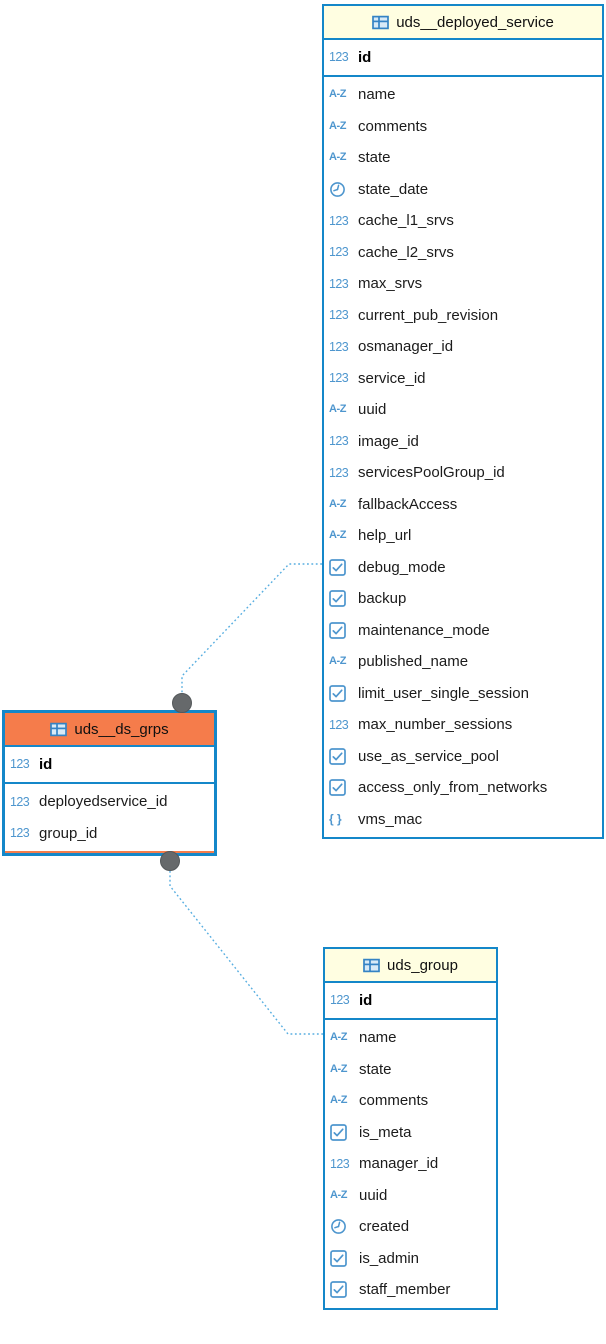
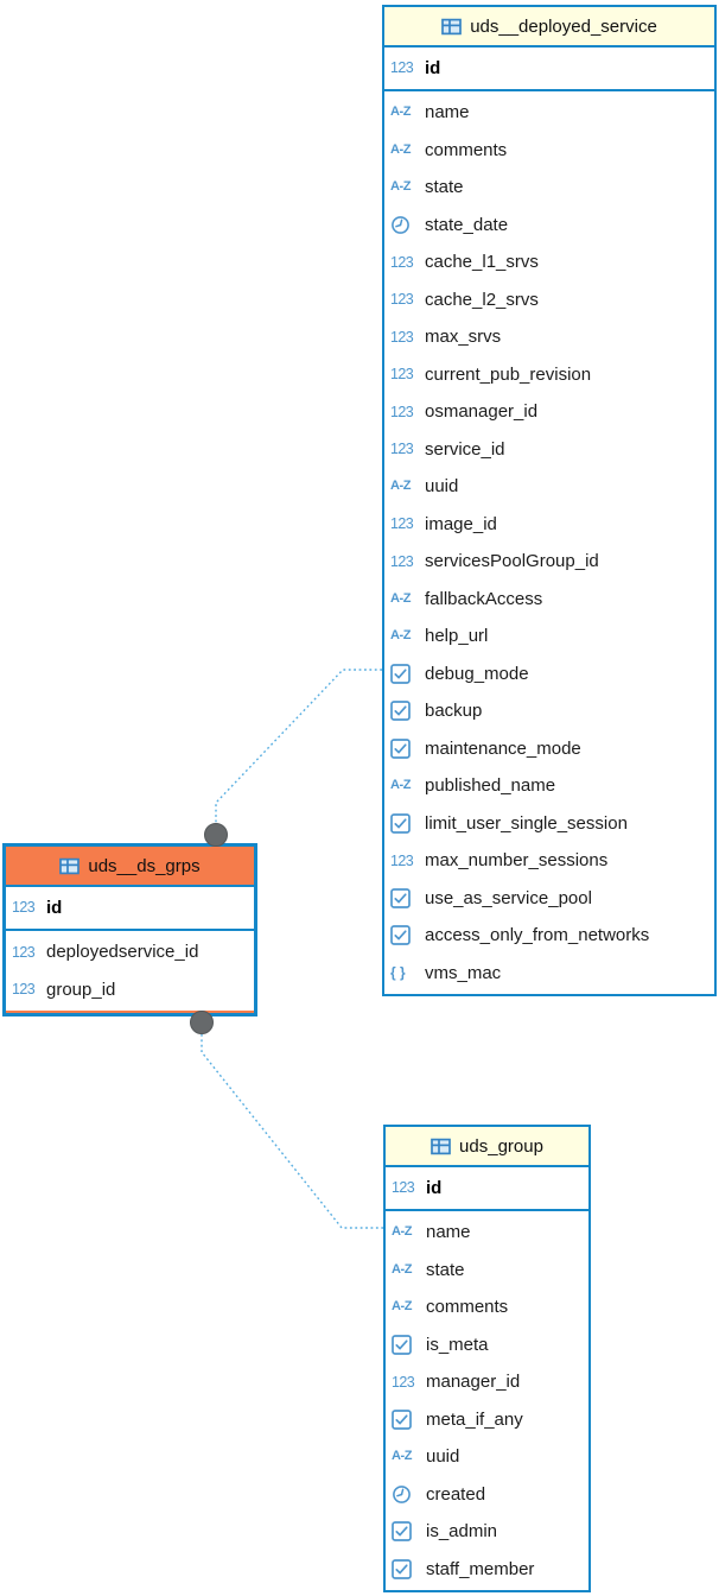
  uds__deployed_service
  123
  id
  A-Z
  name
  A-Z
  comments
  A-Z
  state
  state_date
  123
  cache_l1_srvs
  123
  cache_l2_srvs
  123
  max_srvs
  123
  current_pub_revision
  123
  osmanager_id
  123
  service_id
  A-Z
  uuid
  123
  image_id
  123
  servicesPoolGroup_id
  A-Z
  fallbackAccess
  A-Z
  help_url
  debug_mode
  backup
  maintenance_mode
  A-Z
  published_name
  limit_user_single_session
  123
  max_number_sessions
  use_as_service_pool
  access_only_from_networks
  { }
  vms_mac
  uds__ds_grps
  123
  id
  123
  deployedservice_id
  123
  group_id
  uds_group
  123
  id
  A-Z
  name
  A-Z
  state
  A-Z
  comments
  is_meta
  123
  manager_id
+ meta_if_any
  A-Z
  uuid
  created
  is_admin
  staff_member
